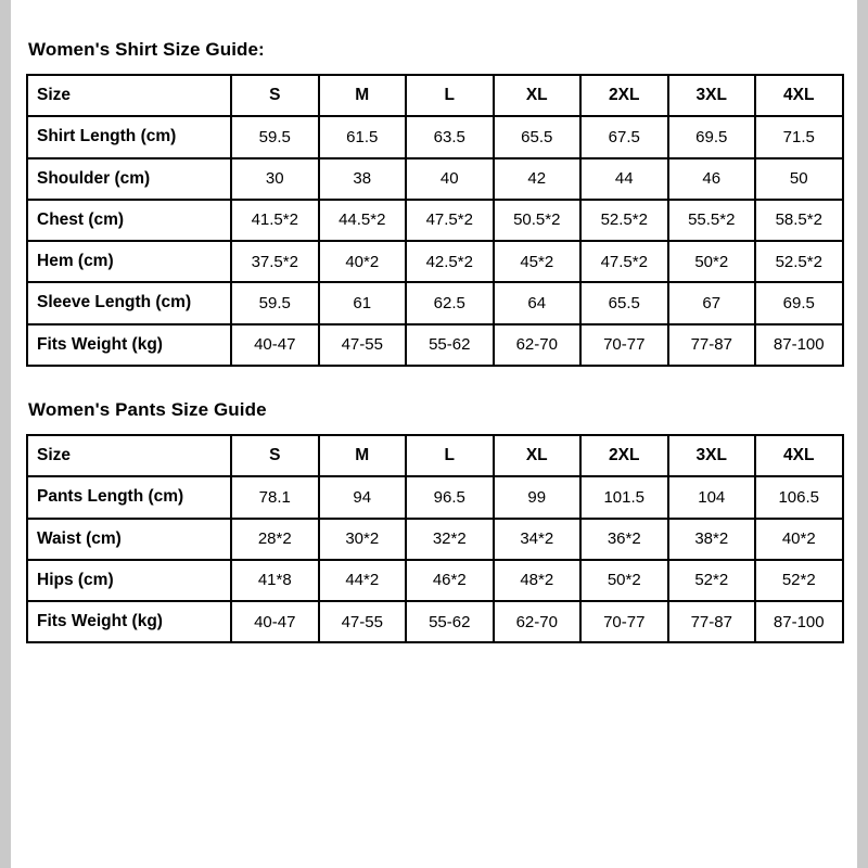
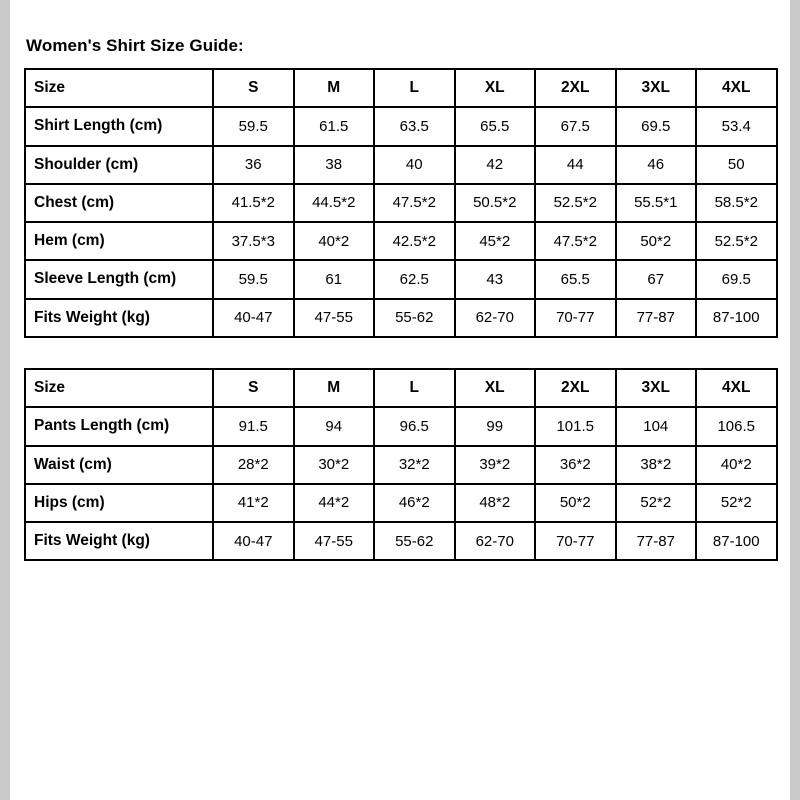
  Women's Shirt Size Guide:
  Size	S	M	L	XL	2XL	3XL	4XL
- Shirt Length (cm)	59.5	61.5	63.5	65.5	67.5	69.5	71.5
+ Shirt Length (cm)	59.5	61.5	63.5	65.5	67.5	69.5	53.4
- Shoulder (cm)	30	38	40	42	44	46	50
+ Shoulder (cm)	36	38	40	42	44	46	50
- Chest (cm)	41.5*2	44.5*2	47.5*2	50.5*2	52.5*2	55.5*2	58.5*2
+ Chest (cm)	41.5*2	44.5*2	47.5*2	50.5*2	52.5*2	55.5*1	58.5*2
- Hem (cm)	37.5*2	40*2	42.5*2	45*2	47.5*2	50*2	52.5*2
+ Hem (cm)	37.5*3	40*2	42.5*2	45*2	47.5*2	50*2	52.5*2
- Sleeve Length (cm)	59.5	61	62.5	64	65.5	67	69.5
+ Sleeve Length (cm)	59.5	61	62.5	43	65.5	67	69.5
  Fits Weight (kg)	40-47	47-55	55-62	62-70	70-77	77-87	87-100
- Women's Pants Size Guide
  Size	S	M	L	XL	2XL	3XL	4XL
- Pants Length (cm)	78.1	94	96.5	99	101.5	104	106.5
+ Pants Length (cm)	91.5	94	96.5	99	101.5	104	106.5
- Waist (cm)	28*2	30*2	32*2	34*2	36*2	38*2	40*2
+ Waist (cm)	28*2	30*2	32*2	39*2	36*2	38*2	40*2
- Hips (cm)	41*8	44*2	46*2	48*2	50*2	52*2	52*2
+ Hips (cm)	41*2	44*2	46*2	48*2	50*2	52*2	52*2
  Fits Weight (kg)	40-47	47-55	55-62	62-70	70-77	77-87	87-100
